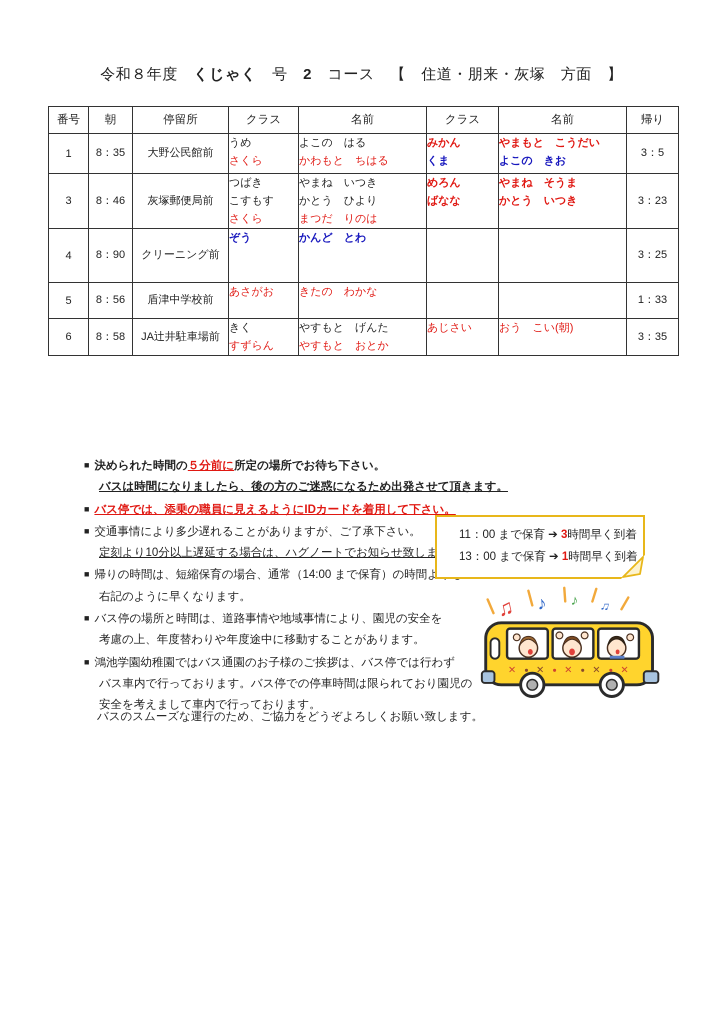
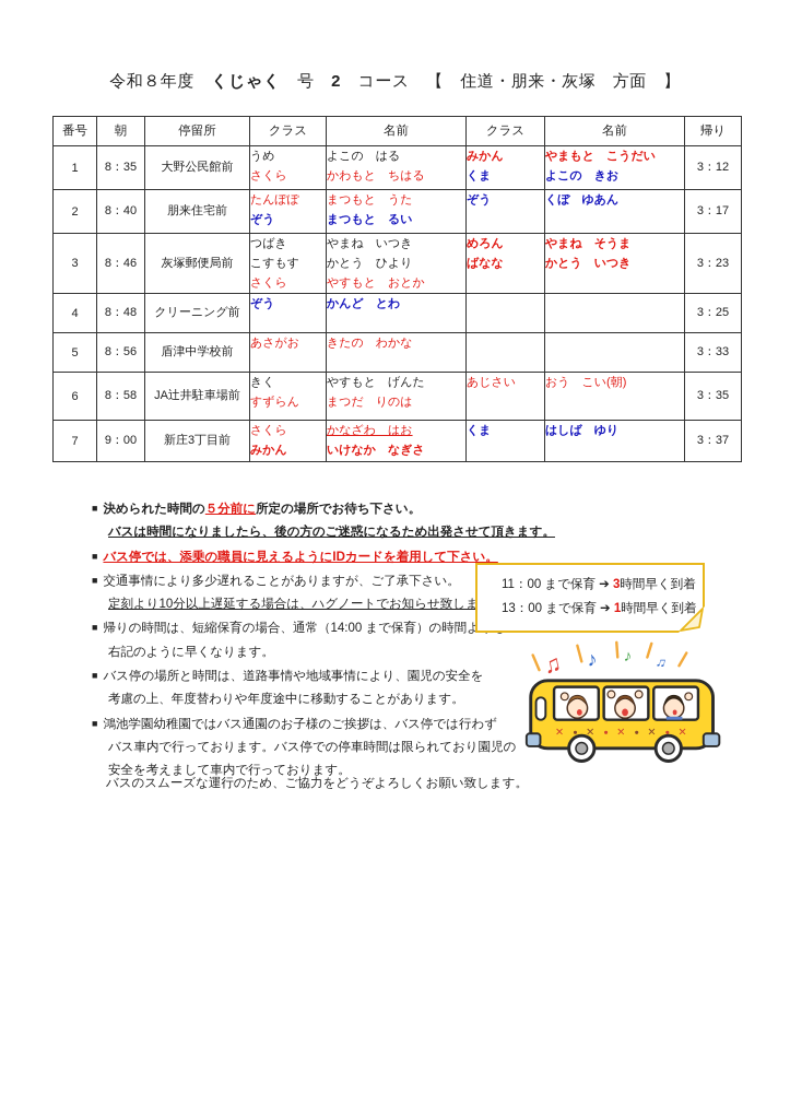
  令和８年度 くじゃく 号 2 コース 【 住道・朋来・灰塚 方面 】
  番号	朝	停留所	クラス	名前	クラス	名前	帰り
- 1	8：35	大野公民館前	うめさくら	よこの はるかわもと ちはる	みかんくま	やまもと こうだいよこの きお	3：5
+ 1	8：35	大野公民館前	うめさくら	よこの はるかわもと ちはる	みかんくま	やまもと こうだいよこの きお	3：12
+ 2	8：40	朋来住宅前	たんぽぽぞう	まつもと うたまつもと るい	ぞう	くぼ ゆあん	3：17
- 3	8：46	灰塚郵便局前	つばきこすもすさくら	やまね いつきかとう ひよりまつだ りのは	めろんばなな	やまね そうまかとう いつき	3：23
+ 3	8：46	灰塚郵便局前	つばきこすもすさくら	やまね いつきかとう ひよりやすもと おとか	めろんばなな	やまね そうまかとう いつき	3：23
- 4	8：90	クリーニング前	ぞう	かんど とわ			3：25
+ 4	8：48	クリーニング前	ぞう	かんど とわ			3：25
- 5	8：56	盾津中学校前	あさがお	きたの わかな			1：33
+ 5	8：56	盾津中学校前	あさがお	きたの わかな			3：33
- 6	8：58	JA辻井駐車場前	きくすずらん	やすもと げんたやすもと おとか	あじさい	おう こい(朝)	3：35
+ 6	8：58	JA辻井駐車場前	きくすずらん	やすもと げんたまつだ りのは	あじさい	おう こい(朝)	3：35
+ 7	9：00	新庄3丁目前	さくらみかん	かなざわ はおいけなか なぎさ	くま	はしば ゆり	3：37
  ■ 決められた時間の５分前に所定の場所でお待ち下さい。
  バスは時間になりましたら、後の方のご迷惑になるため出発させて頂きます。
  ■ バス停では、添乗の職員に見えるようにIDカードを着用して下さい。
  ■ 交通事情により多少遅れることがありますが、ご了承下さい。
  定刻より10分以上遅延する場合は、ハグノートでお知らせ致しま
  ■ 帰りの時間は、短縮保育の場合、通常（14:00 まで保育）の時間よ
  右記のように早くなります。
  ■ バス停の場所と時間は、道路事情や地域事情により、園児の安全を
  考慮の上、年度替わりや年度途中に移動することがあります。
  ■ 鴻池学園幼稚園ではバス通園のお子様のご挨拶は、バス停では行わず
  バス車内で行っております。バス停での停車時間は限られており園児の
  安全を考えまして車内で行っております。
  バスのスムーズな運行のため、ご協力をどうぞよろしくお願い致します。
  11：00 まで保育 ➔ 3時間早く到着
  13：00 まで保育 ➔ 1時間早く到着
  ✕
  ✕
  ✕
  ✕
  ✕
